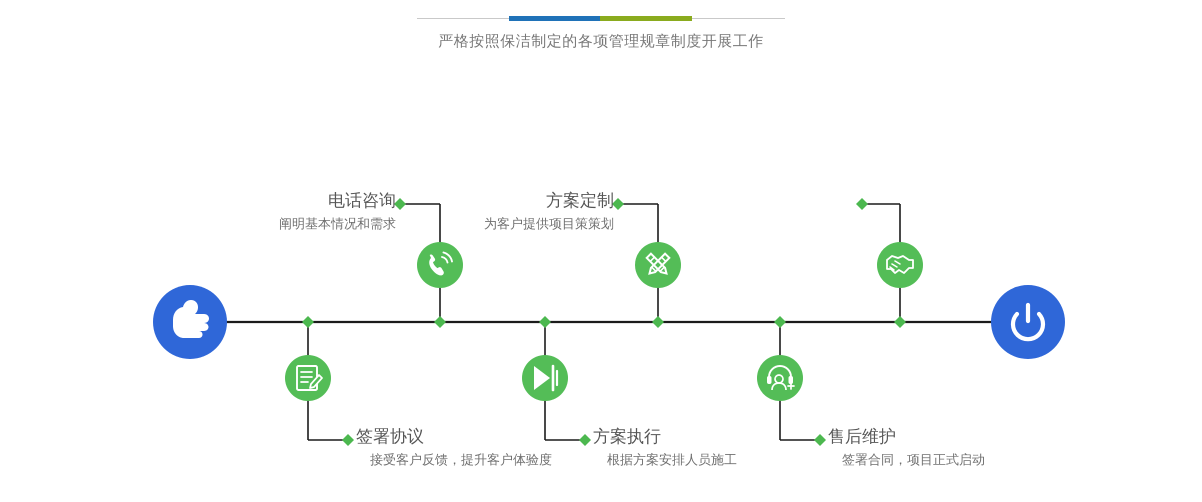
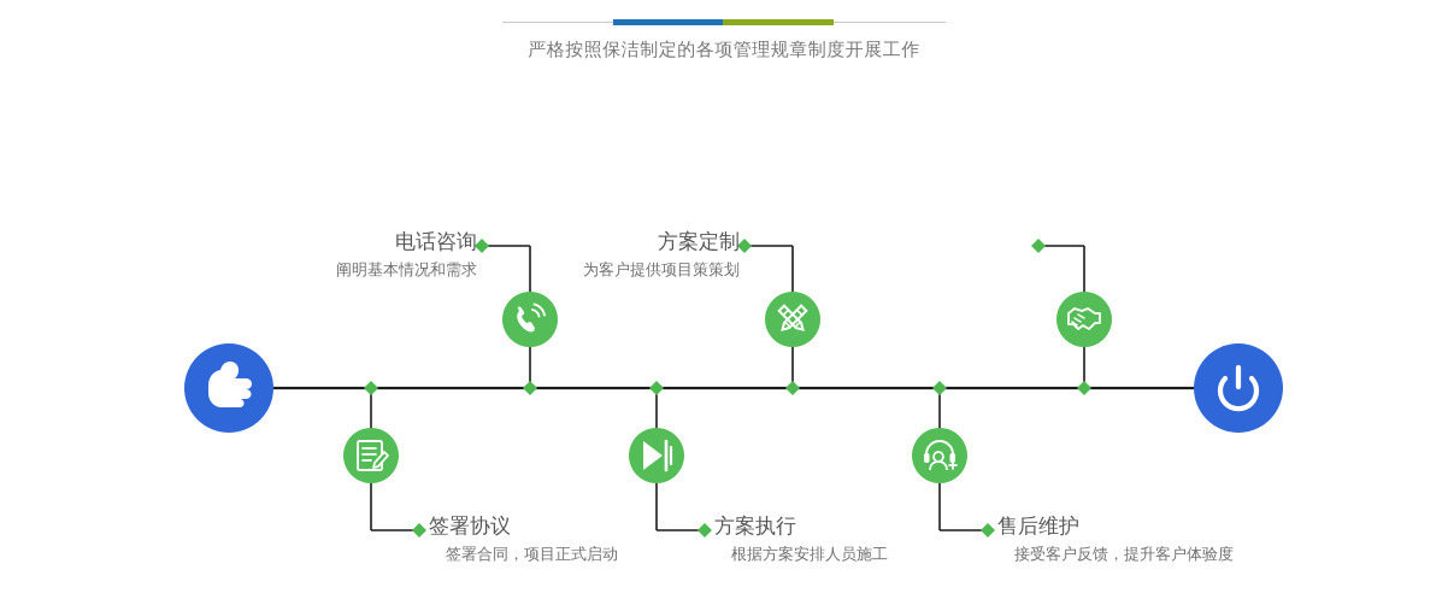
  严格按照保洁制定的各项管理规章制度开展工作
  电话咨询
  阐明基本情况和需求
  方案定制
  为客户提供项目策策划
  签署协议
- 接受客户反馈，提升客户体验度
+ 签署合同，项目正式启动
  方案执行
  根据方案安排人员施工
  售后维护
- 签署合同，项目正式启动
+ 接受客户反馈，提升客户体验度
